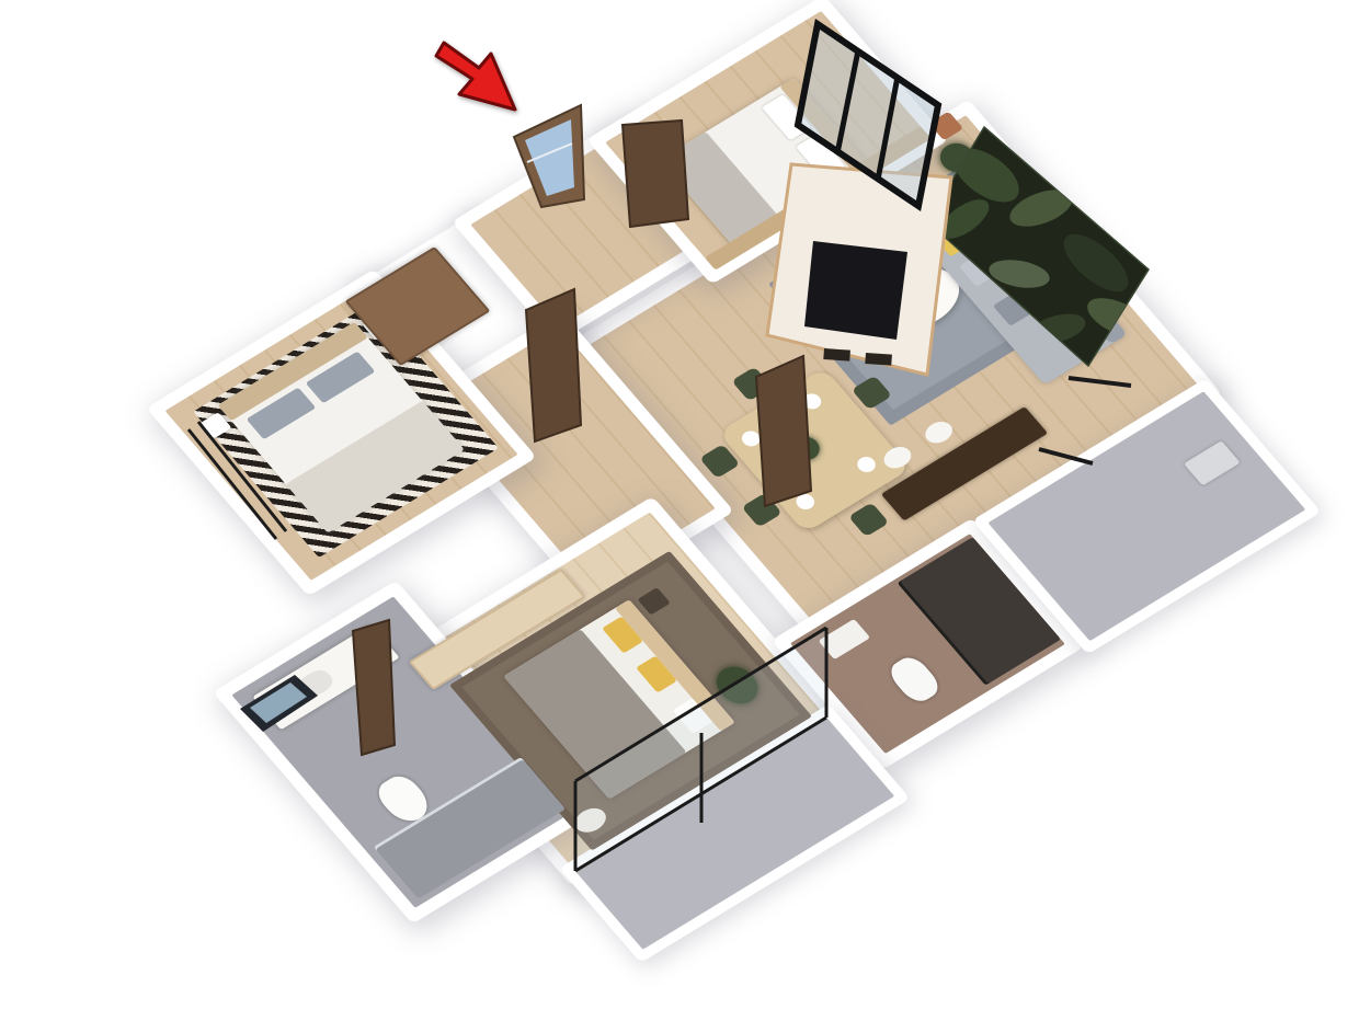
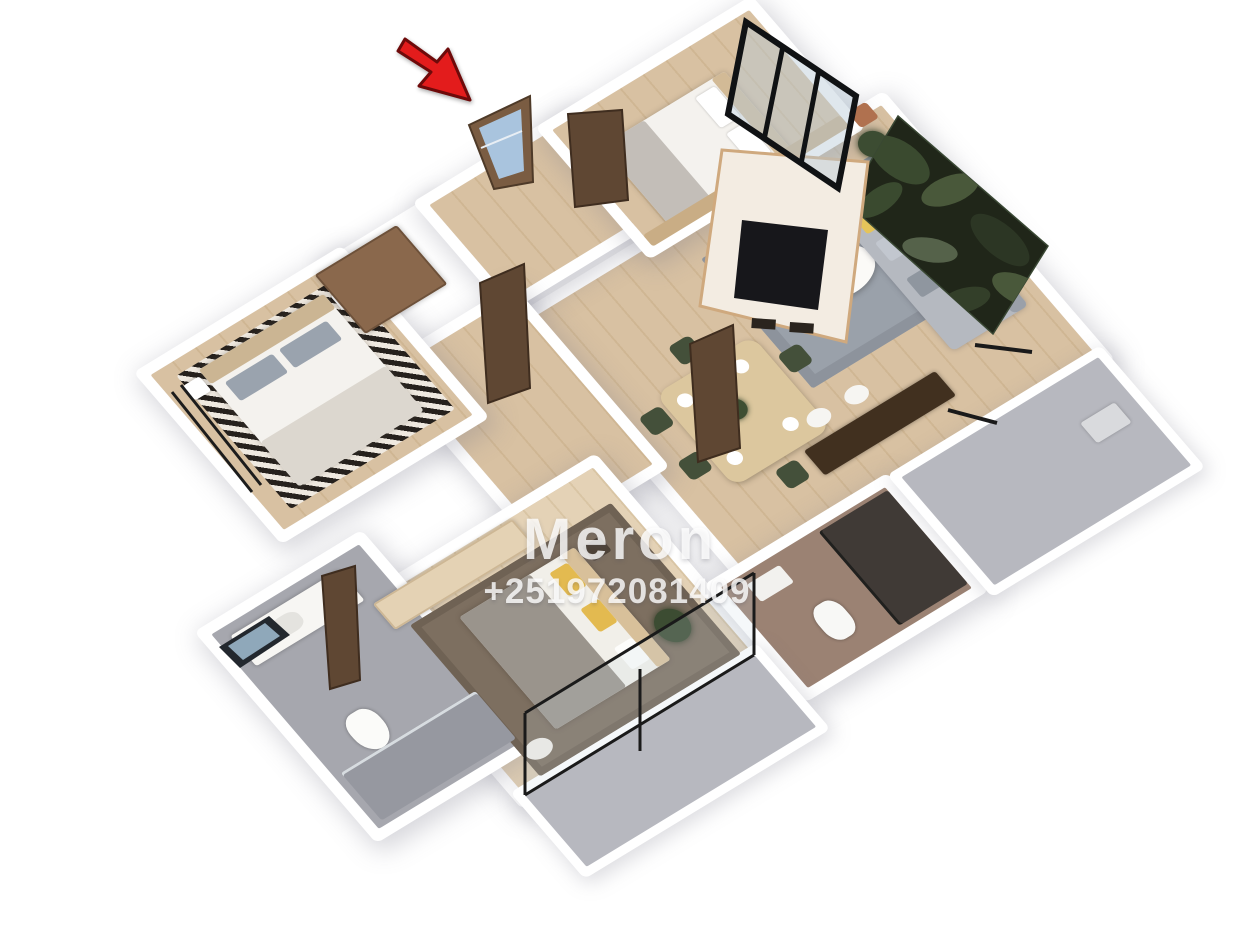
+ Meron
+ +251972081409
